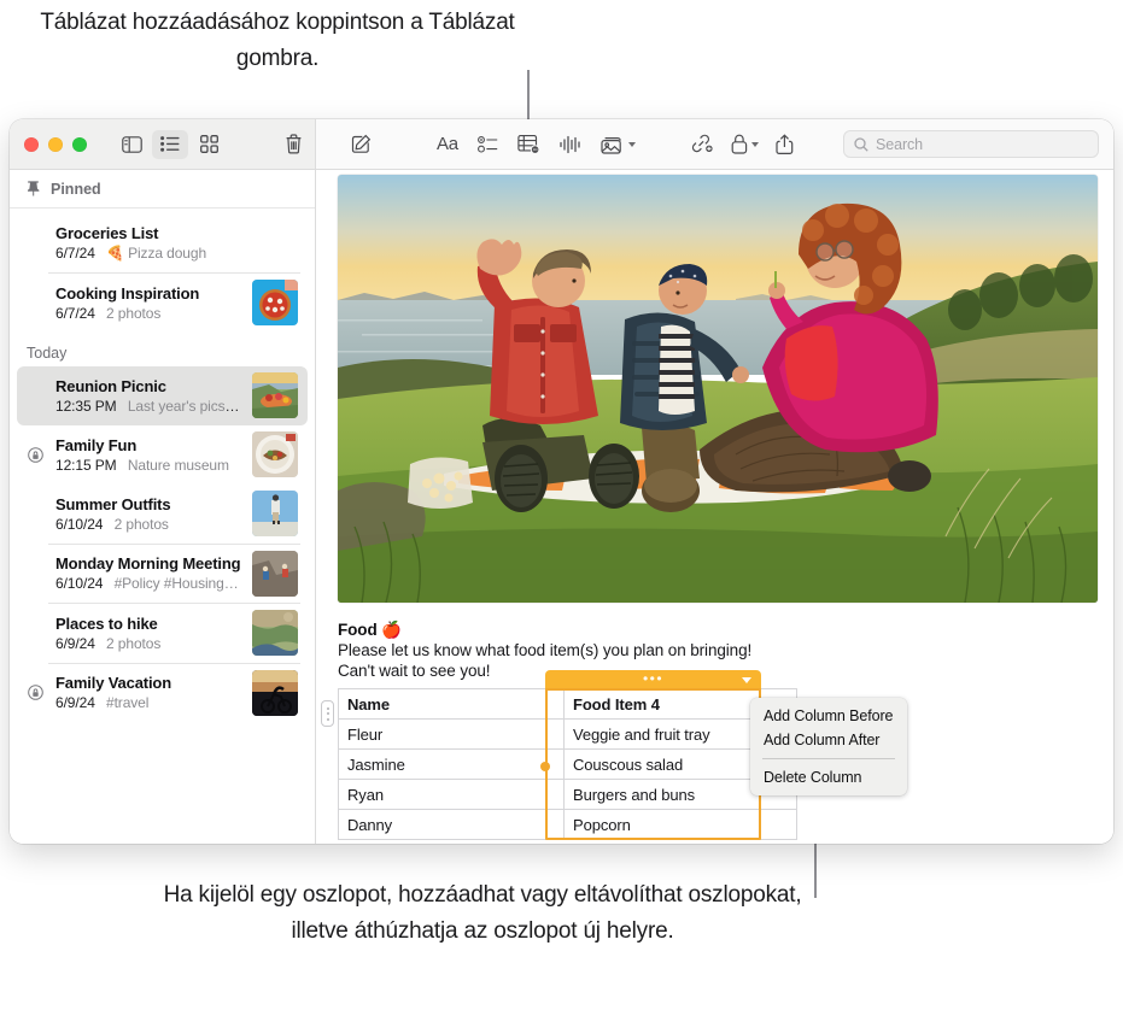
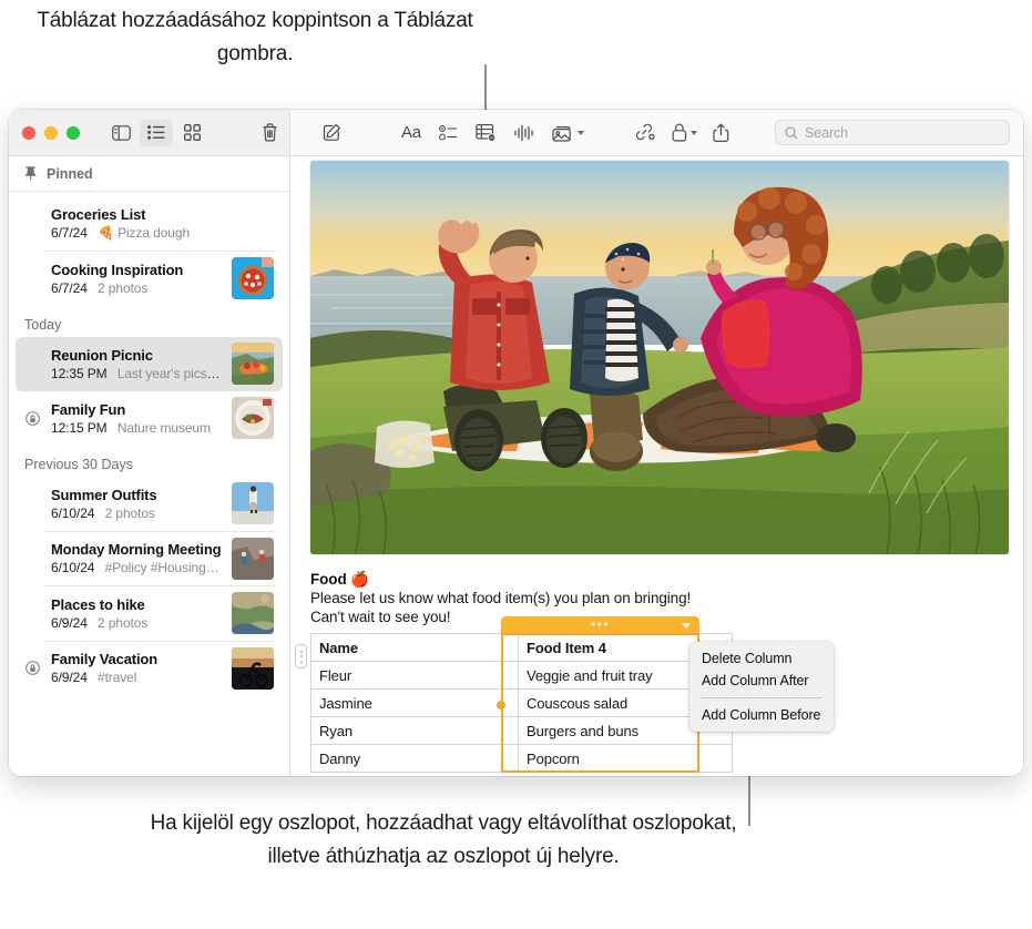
  Táblázat hozzáadásához koppintson a Táblázat gombra.
  Ha kijelöl egy oszlopot, hozzáadhat vagy eltávolíthat oszlopokat, illetve áthúzhatja az oszlopot új helyre.
  Aa
  Search
  Pinned
  Groceries List
  6/7/24 🍕 Pizza dough
  Cooking Inspiration
  6/7/24 2 photos
  Today
  Reunion Picnic
  12:35 PM Last year's pics 📸
  Family Fun
  12:15 PM Nature museum
+ Previous 30 Days
  Summer Outfits
  6/10/24 2 photos
  Monday Morning Meeting
  6/10/24 #Policy #Housing…
  Places to hike
  6/9/24 2 photos
  Family Vacation
  6/9/24 #travel
  Food 🍎
  Please let us know what food item(s) you plan on bringing!
  Can't wait to see you!
  •••
  Name	Food Item 4
  Fleur	Veggie and fruit tray
  Jasmine	Couscous salad
  Ryan	Burgers and buns
  Danny	Popcorn
- Add Column Before
+ Delete Column
  Add Column After
- Delete Column
+ Add Column Before
